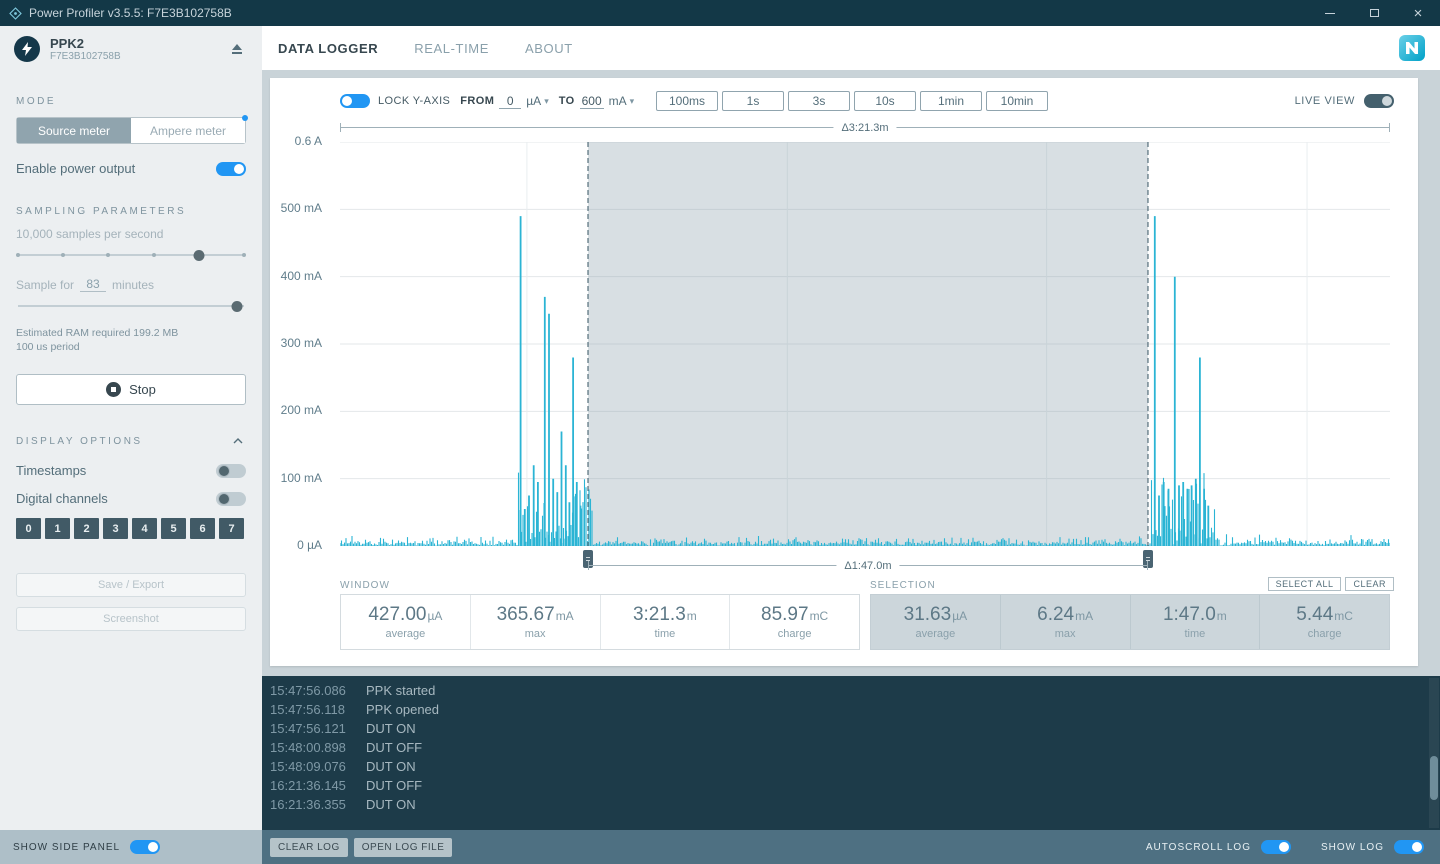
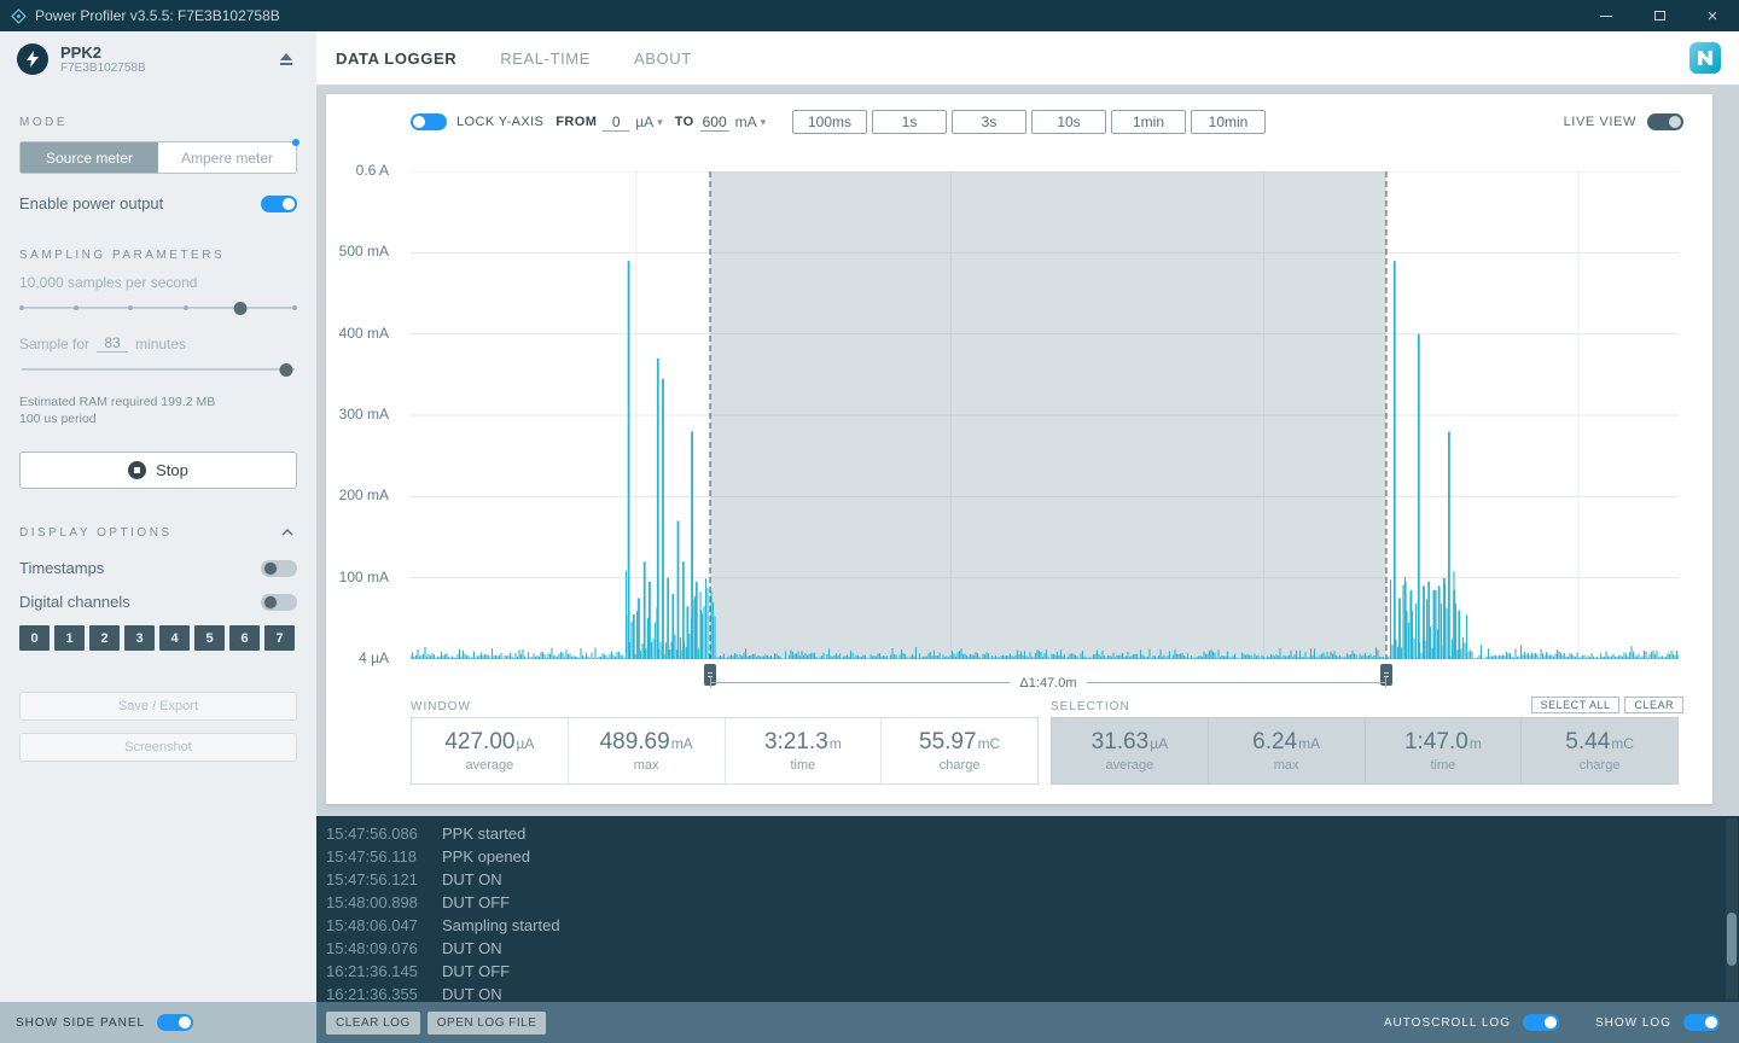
  Power Profiler v3.5.5: F7E3B102758B
  ×
  PPK2
  F7E3B102758B
  MODE
  Source meter
  Ampere meter
  Enable power output
  SAMPLING PARAMETERS
  10,000 samples per second
  Sample for
  83
  minutes
  Estimated RAM required 199.2 MB
  100 us period
  Stop
  DISPLAY OPTIONS
  Timestamps
  Digital channels
  0
  1
  2
  3
  4
  5
  6
  7
  Save / Export
  Screenshot
  SHOW SIDE PANEL
  DATA LOGGER
  REAL-TIME
  ABOUT
  LOCK Y-AXIS
  FROM
  0
  µA
  ▾
  TO
  600
  mA
  ▾
  100ms
  1s
  3s
  10s
  1min
  10min
  LIVE VIEW
- Δ3:21.3m
  0.6 A
  500 mA
  400 mA
  300 mA
  200 mA
  100 mA
- 0 µA
+ 4 µA
  Δ1:47.0m
  WINDOW
  427.00
  µA
  average
- 365.67
+ 489.69
  mA
  max
  3:21.3
  m
  time
- 85.97
+ 55.97
  mC
  charge
  SELECTION
  SELECT ALL
  CLEAR
  31.63
  µA
  average
  6.24
  mA
  max
  1:47.0
  m
  time
  5.44
  mC
  charge
  15:47:56.086 PPK started
  15:47:56.118 PPK opened
  15:47:56.121 DUT ON
  15:48:00.898 DUT OFF
+ 15:48:06.047 Sampling started
  15:48:09.076 DUT ON
  16:21:36.145 DUT OFF
  16:21:36.355 DUT ON
  CLEAR LOG
  OPEN LOG FILE
  AUTOSCROLL LOG
  SHOW LOG
